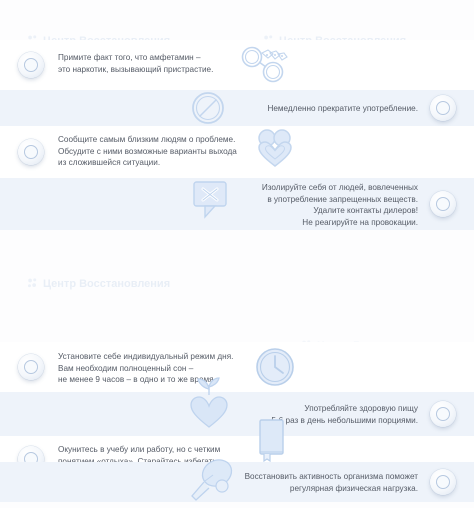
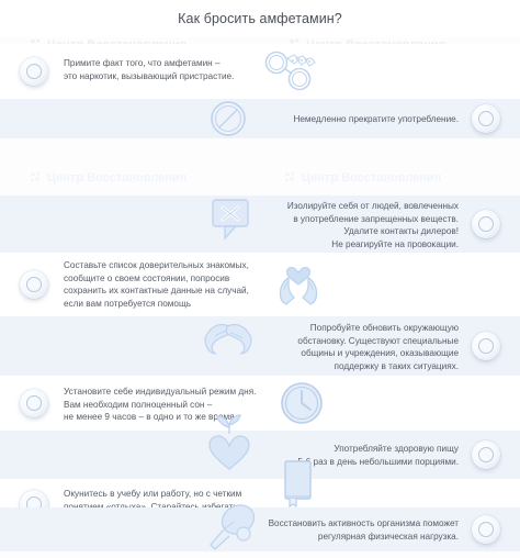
+ Как бросить амфетамин?
  Примите факт того, что амфетамин –
  это наркотик, вызывающий пристрастие.
  Немедленно прекратите употребление.
- Сообщите самым близким людям о проблеме.
- Обсудите с ними возможные варианты выхода
- из сложившейся ситуации.
  Изолируйте себя от людей, вовлеченных
  в употребление запрещенных веществ.
  Удалите контакты дилеров!
  Не реагируйте на провокации.
+ Составьте список доверительных знакомых,
+ сообщите о своем состоянии, попросив
+ сохранить их контактные данные на случай,
+ если вам потребуется помощь
+ Попробуйте обновить окружающую
+ обстановку. Существуют специальные
+ общины и учреждения, оказывающие
+ поддержку в таких ситуациях.
  Установите себе индивидуальный режим дня.
  Вам необходим полноценный сон –
  не менее 9 часов – в одно и то же врмя
  Употребляйте здоровую пищу
  раз в день небольшими порциями.
  Окунитесь в учебу или работу, но с четким
  Восстановить активность организма поможет
  регулярная физическая нагрузка.
